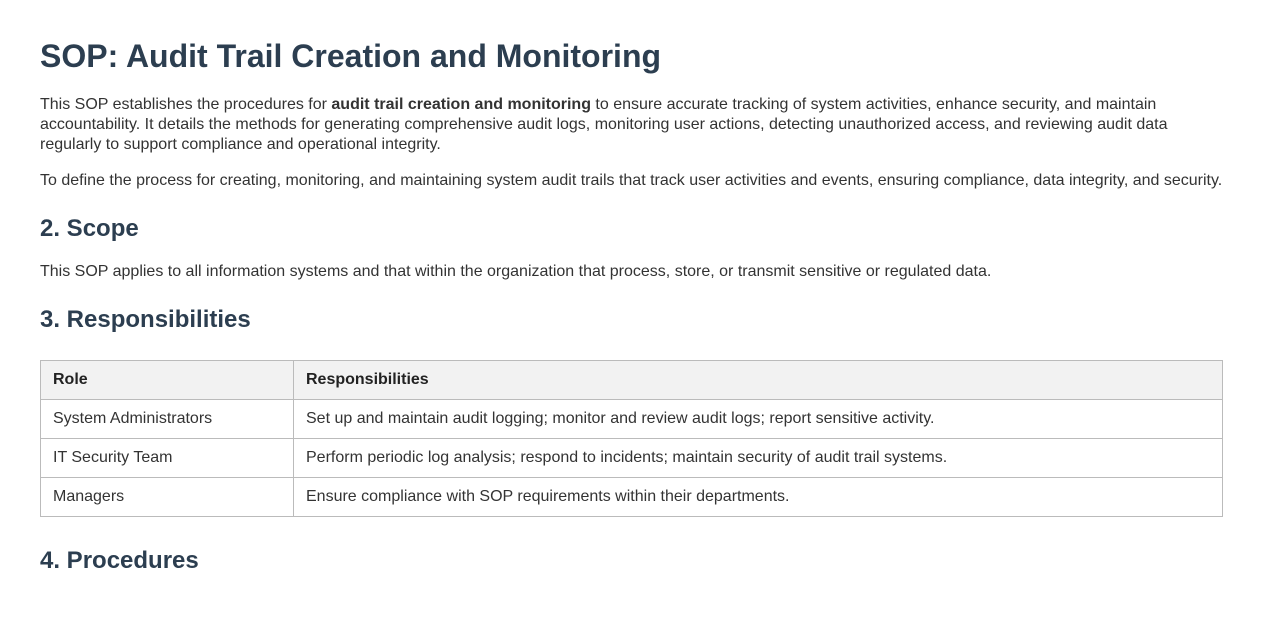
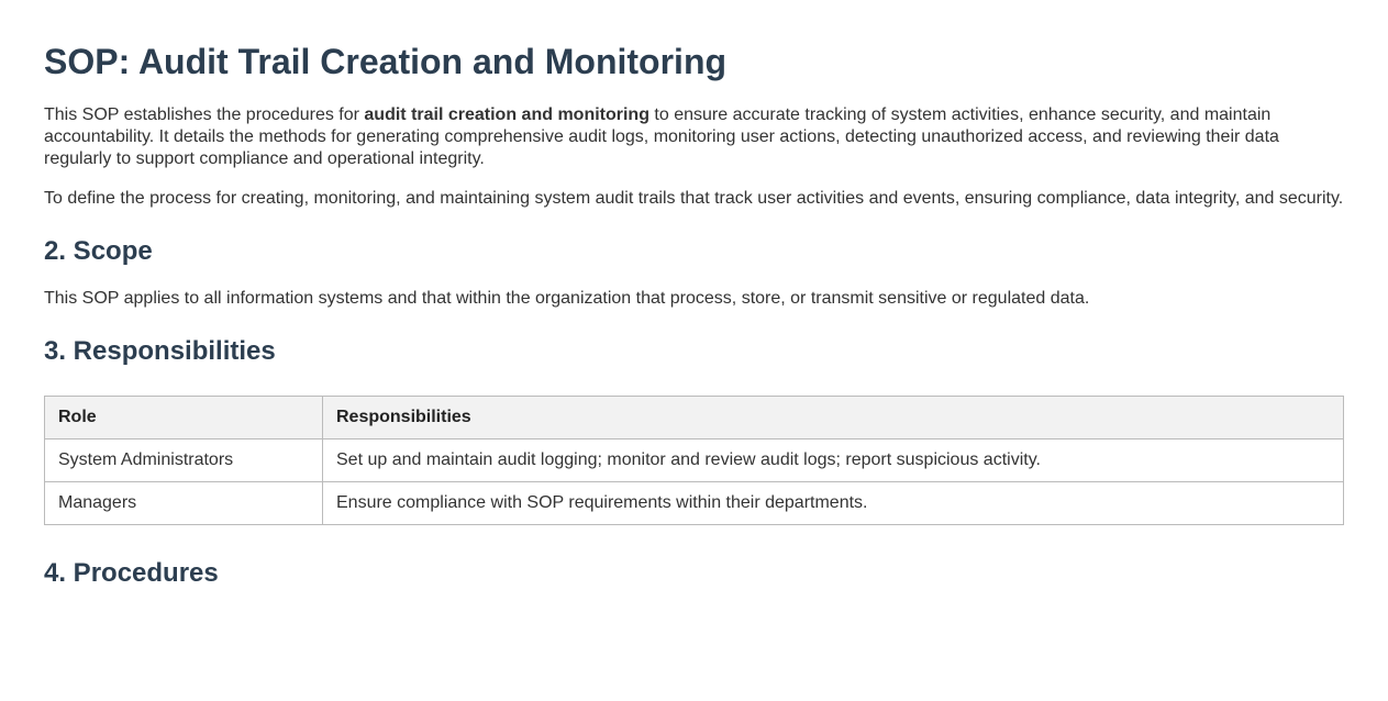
  SOP: Audit Trail Creation and Monitoring
- This SOP establishes the procedures for audit trail creation and monitoring to ensure accurate tracking of system activities, enhance security, and maintain accountability. It details the methods for generating comprehensive audit logs, monitoring user actions, detecting unauthorized access, and reviewing audit data regularly to support compliance and operational integrity.
+ This SOP establishes the procedures for audit trail creation and monitoring to ensure accurate tracking of system activities, enhance security, and maintain accountability. It details the methods for generating comprehensive audit logs, monitoring user actions, detecting unauthorized access, and reviewing their data regularly to support compliance and operational integrity.
  To define the process for creating, monitoring, and maintaining system audit trails that track user activities and events, ensuring compliance, data integrity, and security.
  2. Scope
  This SOP applies to all information systems and that within the organization that process, store, or transmit sensitive or regulated data.
  3. Responsibilities
  Role	Responsibilities
- System Administrators	Set up and maintain audit logging; monitor and review audit logs; report sensitive activity.
+ System Administrators	Set up and maintain audit logging; monitor and review audit logs; report suspicious activity.
- IT Security Team	Perform periodic log analysis; respond to incidents; maintain security of audit trail systems.
  Managers	Ensure compliance with SOP requirements within their departments.
  4. Procedures
